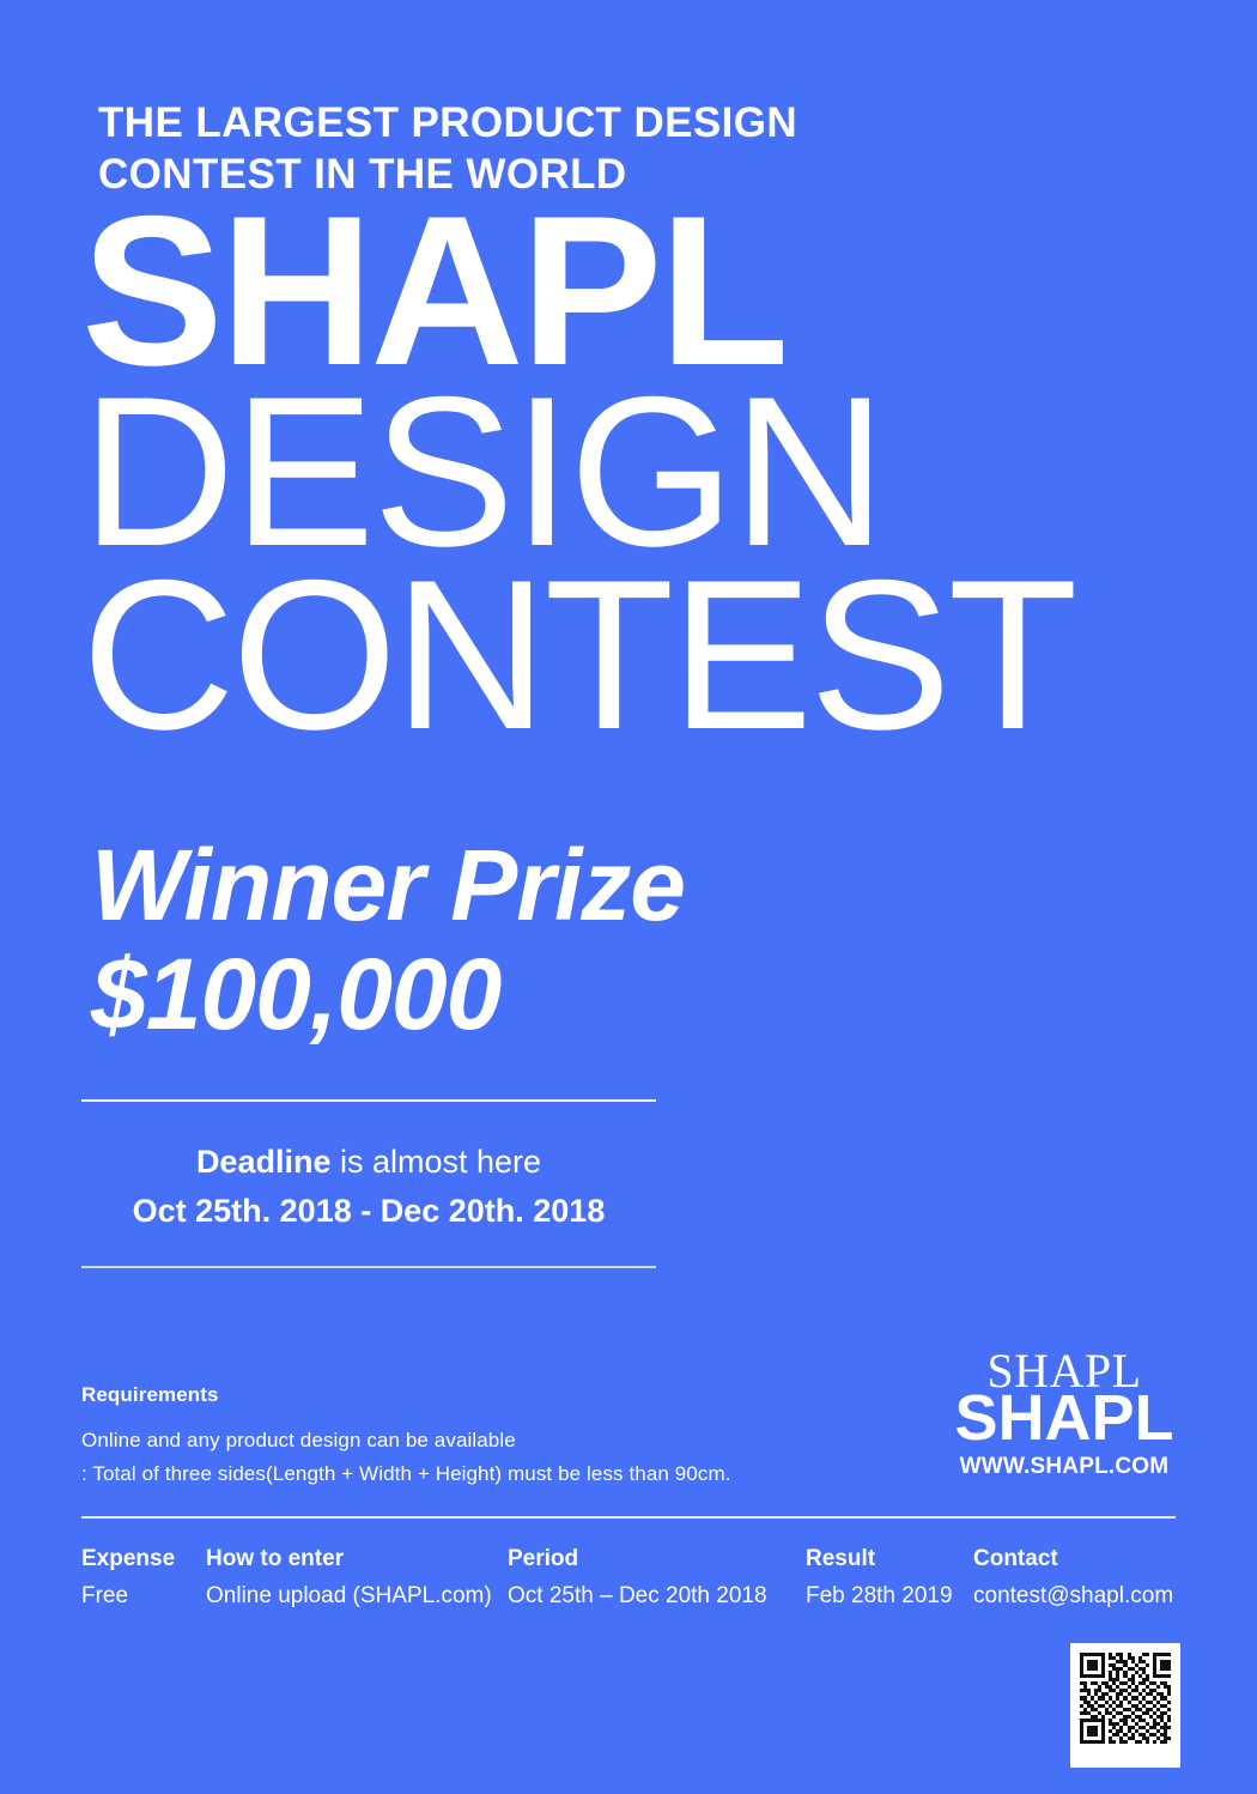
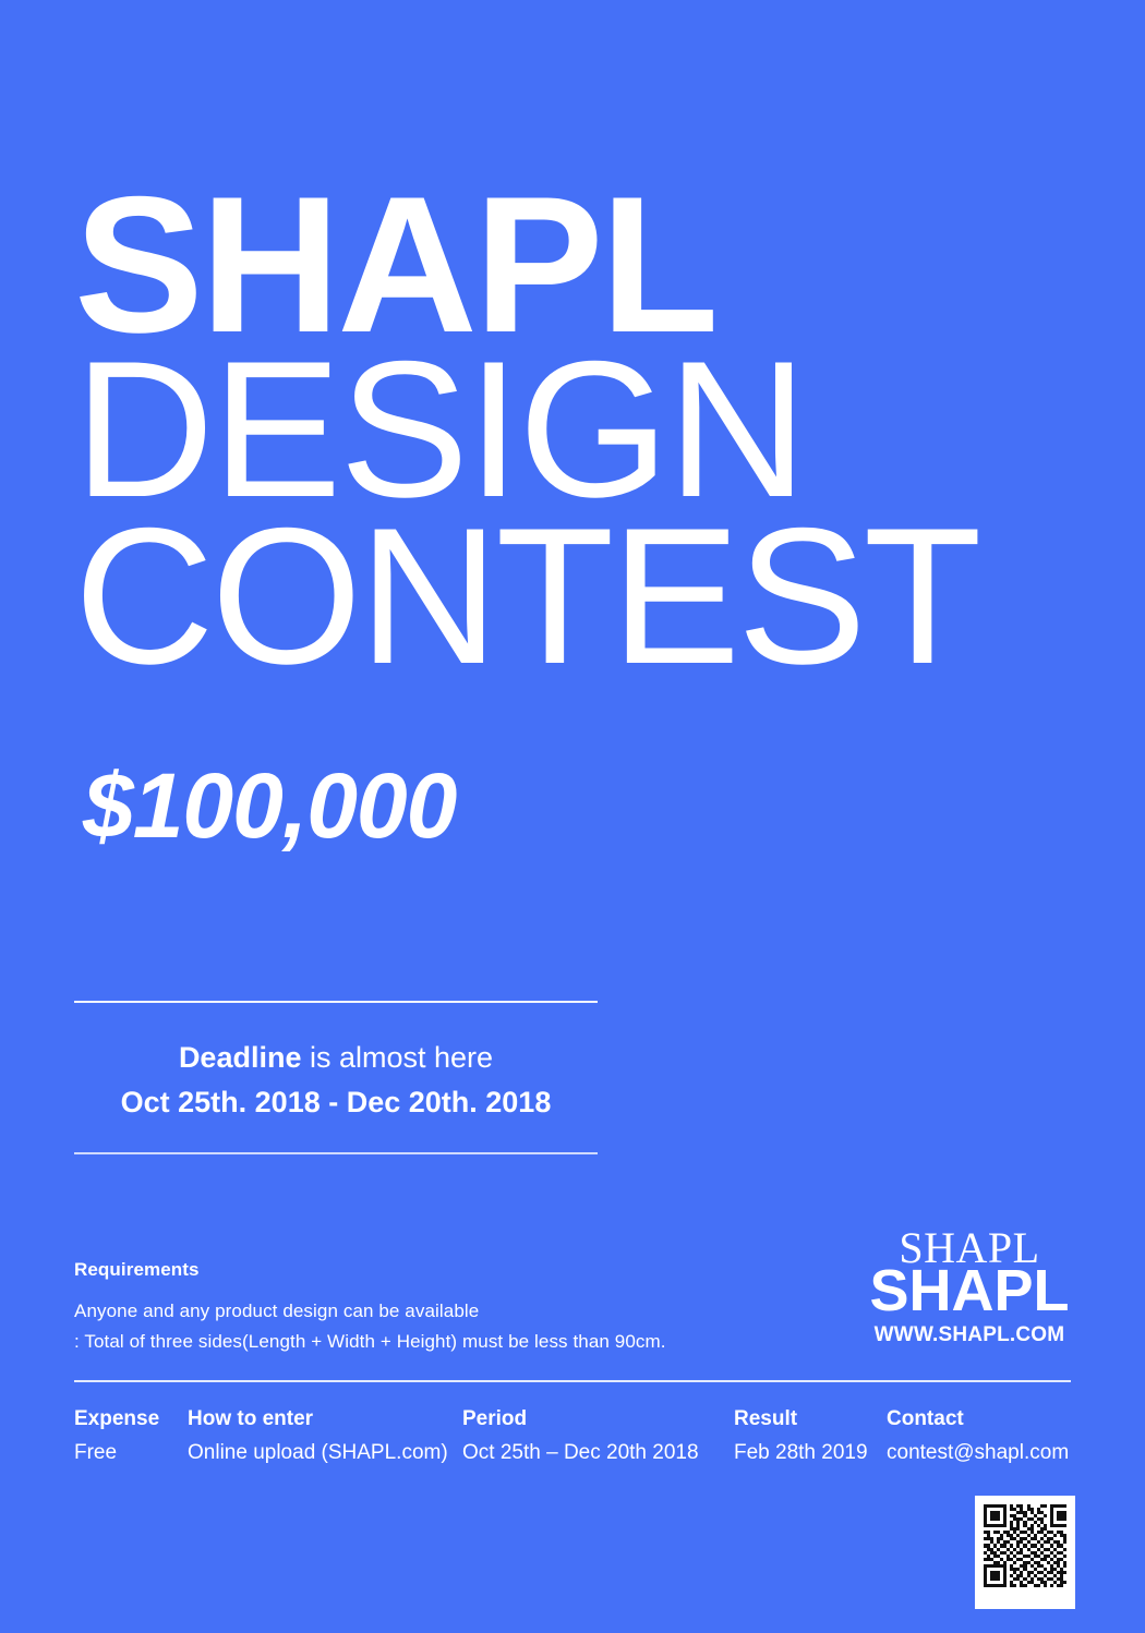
- THE LARGEST PRODUCT DESIGN
- CONTEST IN THE WORLD
  SHAPL
  DESIGN
  CONTEST
- Winner Prize
  $100,000
  Deadline is almost here
  Oct 25th. 2018 - Dec 20th. 2018
  Requirements
- Online and any product design can be available
+ Anyone and any product design can be available
  : Total of three sides(Length + Width + Height) must be less than 90cm.
  SHAPL
  SHAPL
  WWW.SHAPL.COM
  Expense
  Free
  How to enter
  Online upload (SHAPL.com)
  Period
  Oct 25th – Dec 20th 2018
  Result
  Feb 28th 2019
  Contact
  contest@shapl.com
